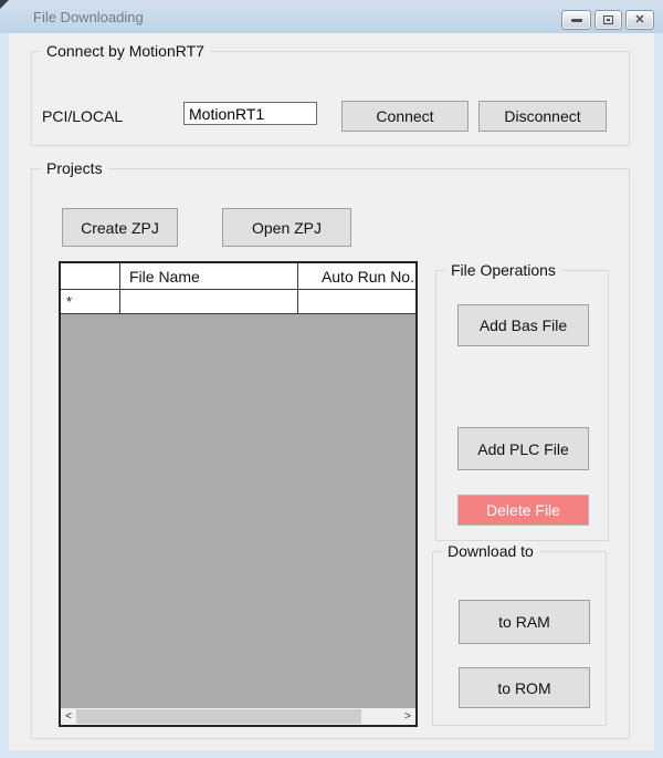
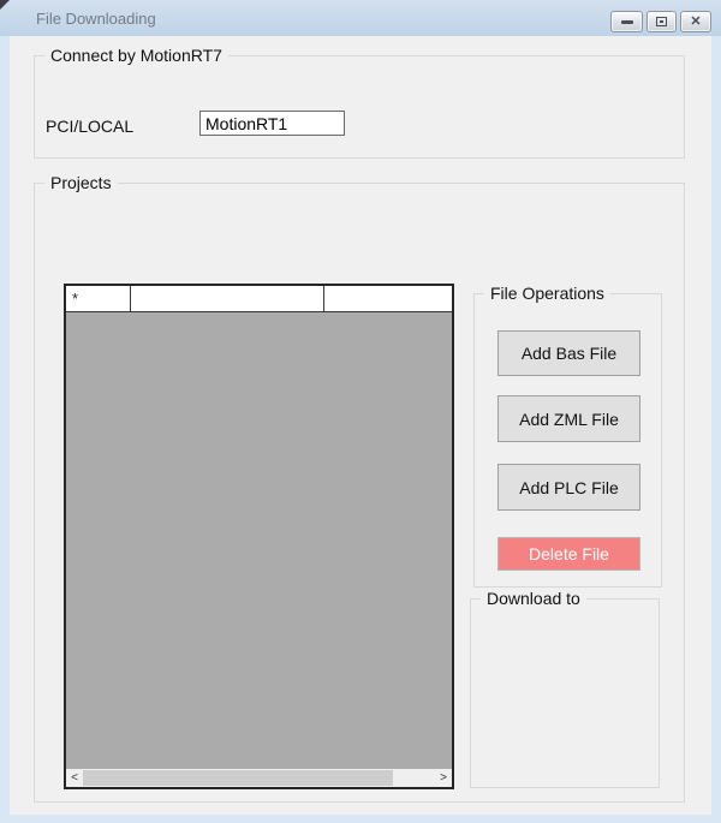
  File Downloading
  ✕
  Connect by MotionRT7
  PCI/LOCAL
  MotionRT1
- Connect
- Disconnect
  Projects
- Create ZPJ
- Open ZPJ
- File Name
- Auto Run No.
  *
  <
  >
  File Operations
  Add Bas File
+ Add ZML File
  Add PLC File
  Delete File
  Download to
- to RAM
- to ROM
